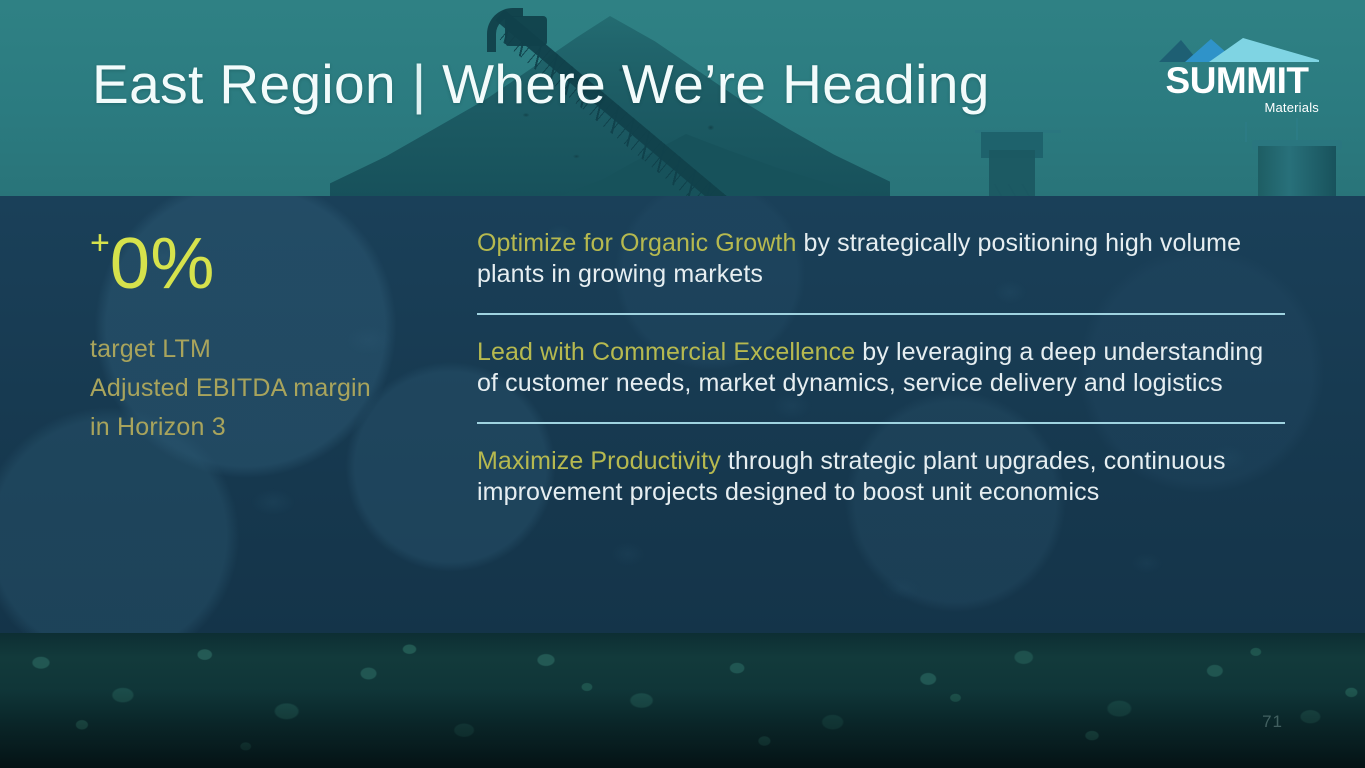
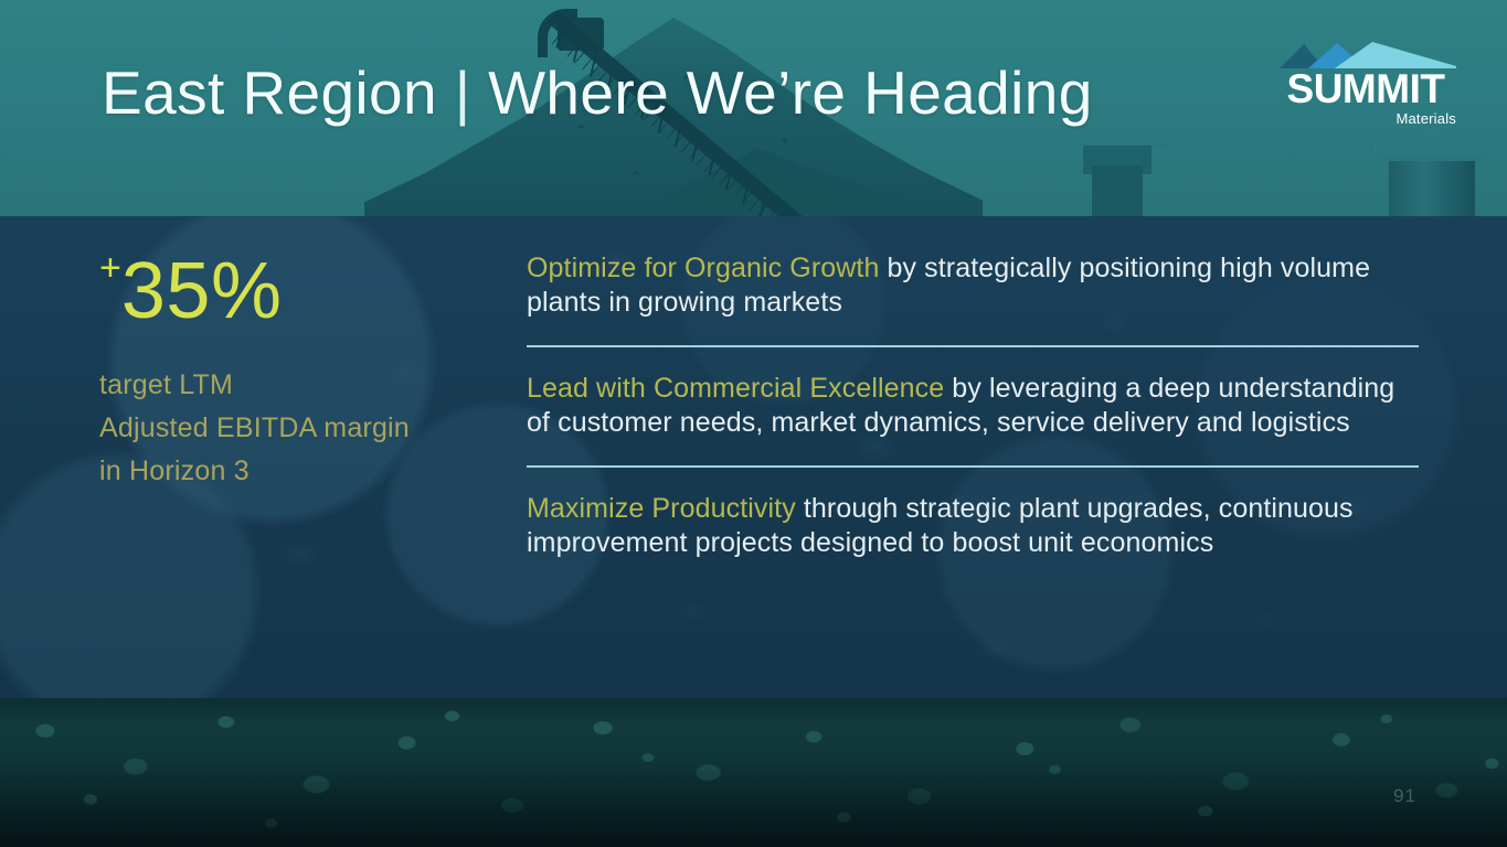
  East Region | Where We’re Heading
  SUMMIT
  Materials
- +0%
+ +35%
  target LTM
  Adjusted EBITDA margin
  in Horizon 3
  Optimize for Organic Growth by strategically positioning high volume plants in growing markets
  Lead with Commercial Excellence by leveraging a deep understanding of customer needs, market dynamics, service delivery and logistics
  Maximize Productivity through strategic plant upgrades, continuous improvement projects designed to boost unit economics
- 71
+ 91
